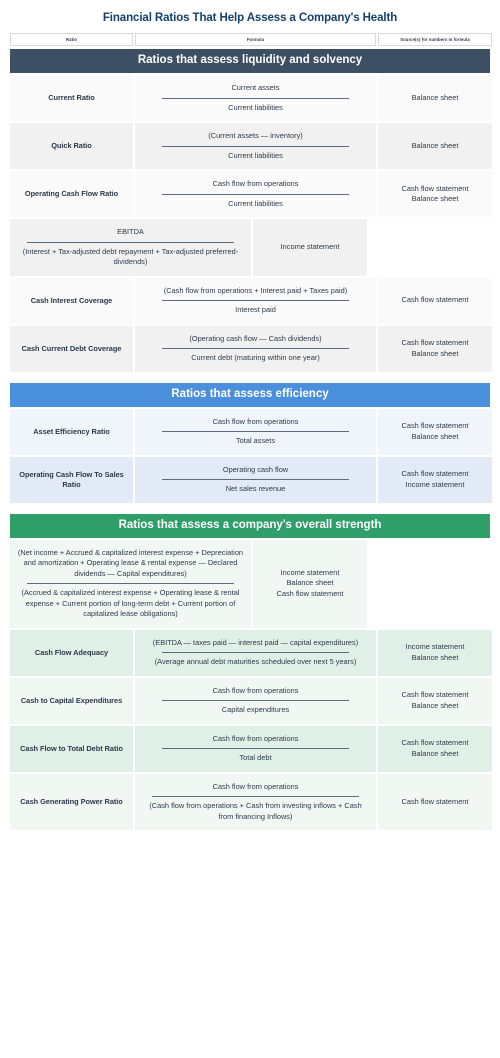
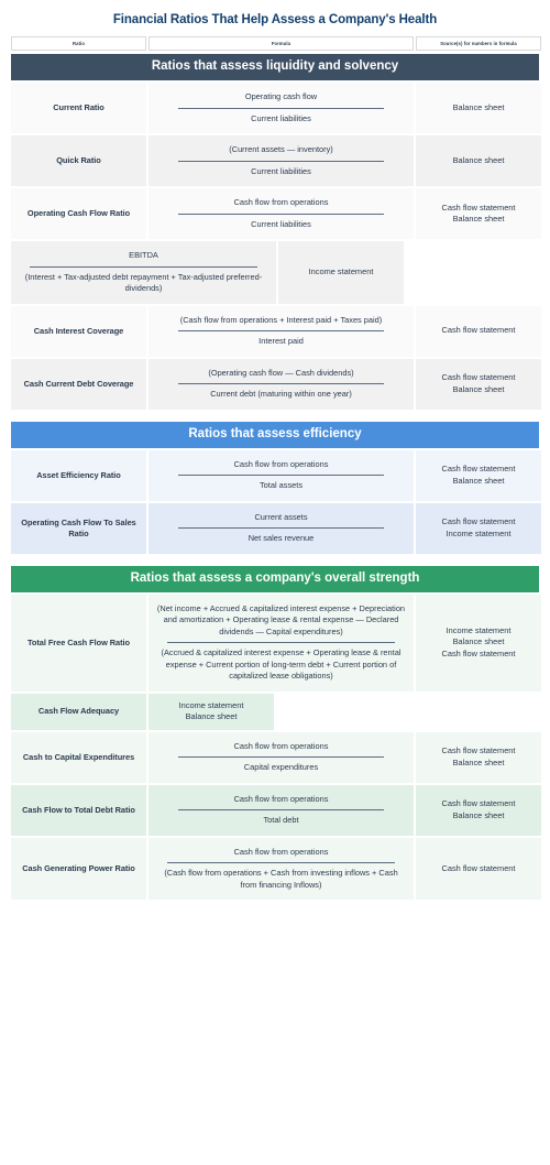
  Financial Ratios That Help Assess a Company's Health
  Ratios that assess liquidity and solvency
  Current Ratio
- Current assets
+ Operating cash flow
  Current liabilities
  Balance sheet
  Quick Ratio
  (Current assets — inventory)
  Current liabilities
  Balance sheet
  Operating Cash Flow Ratio
  Cash flow from operations
  Current liabilities
  Cash flow statement
  Balance sheet
  EBITDA
  (Interest + Tax-adjusted debt repayment + Tax-adjusted preferred-dividends)
  Income statement
  Cash Interest Coverage
  (Cash flow from operations + Interest paid + Taxes paid)
  Interest paid
  Cash flow statement
  Cash Current Debt Coverage
  (Operating cash flow — Cash dividends)
  Current debt (maturing within one year)
  Cash flow statement
  Balance sheet
  Ratios that assess efficiency
  Asset Efficiency Ratio
  Cash flow from operations
  Total assets
  Cash flow statement
  Balance sheet
  Operating Cash Flow To Sales Ratio
- Operating cash flow
+ Current assets
  Net sales revenue
  Cash flow statement
  Income statement
  Ratios that assess a company's overall strength
+ Total Free Cash Flow Ratio
  (Net income + Accrued & capitalized interest expense + Depreciation and amortization + Operating lease & rental expense — Declared dividends — Capital expenditures)
  (Accrued & capitalized interest expense + Operating lease & rental expense + Current portion of long-term debt + Current portion of capitalized lease obligations)
  Income statement
  Balance sheet
  Cash flow statement
  Cash Flow Adequacy
- (EBITDA — taxes paid — interest paid — capital expenditures)
- (Average annual debt maturities scheduled over next 5 years)
  Income statement
  Balance sheet
  Cash to Capital Expenditures
  Cash flow from operations
  Capital expenditures
  Cash flow statement
  Balance sheet
  Cash Flow to Total Debt Ratio
  Cash flow from operations
  Total debt
  Cash flow statement
  Balance sheet
  Cash Generating Power Ratio
  Cash flow from operations
  (Cash flow from operations + Cash from investing inflows + Cash from financing Inflows)
  Cash flow statement
